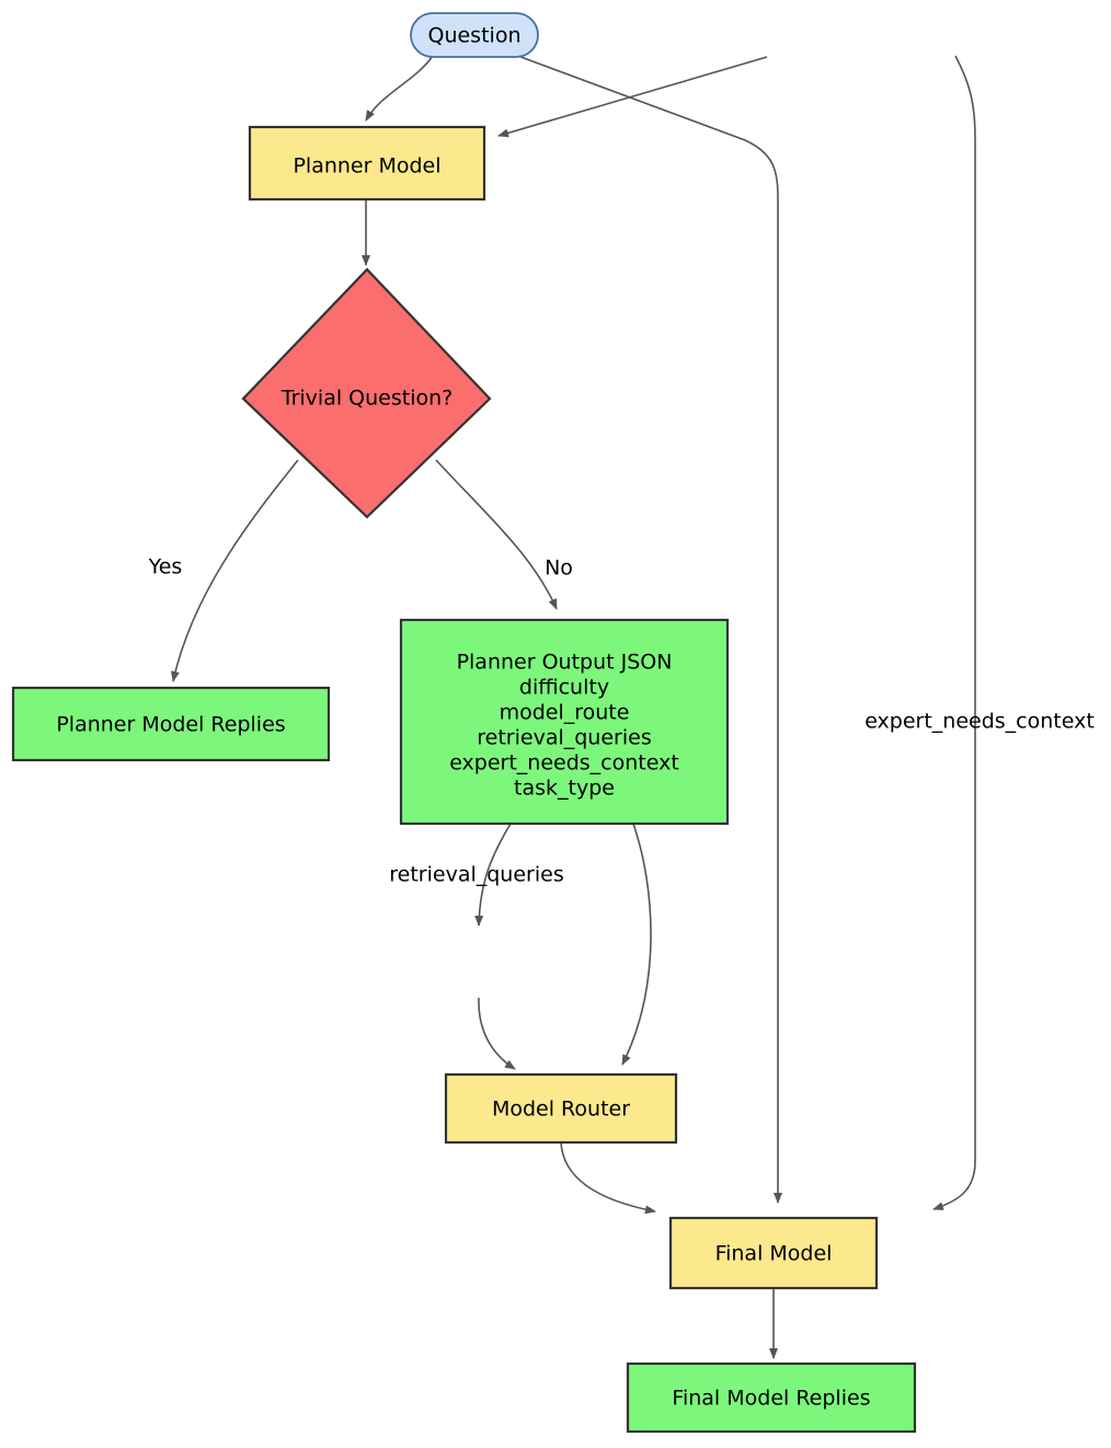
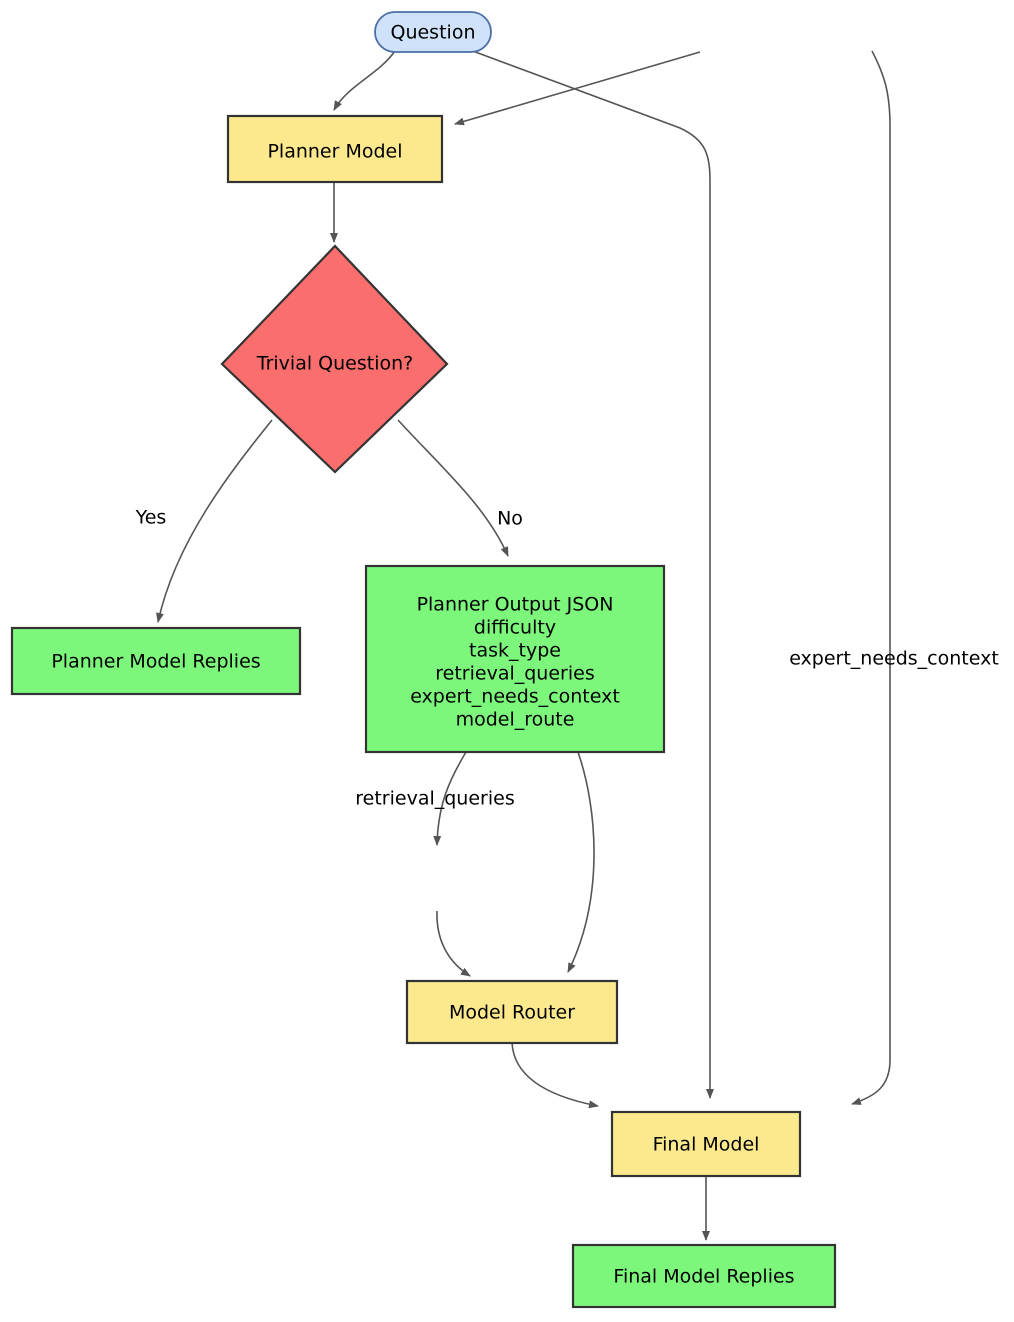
  Yes
  No
  retrieval_queries
  expert_needs_context
  Question
  Planner Model
  Trivial Question?
  Planner Model Replies
  Planner Output JSON
  difficulty
- model_route
+ task_type
  retrieval_queries
  expert_needs_context
- task_type
+ model_route
  Model Router
  Final Model
  Final Model Replies
